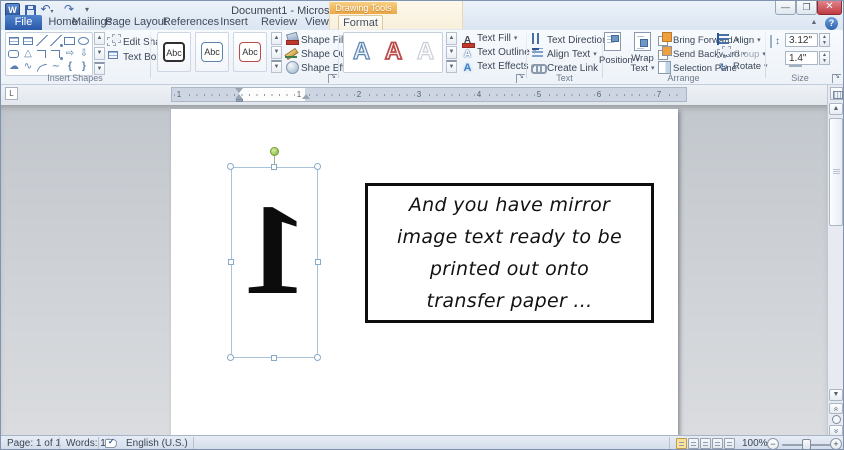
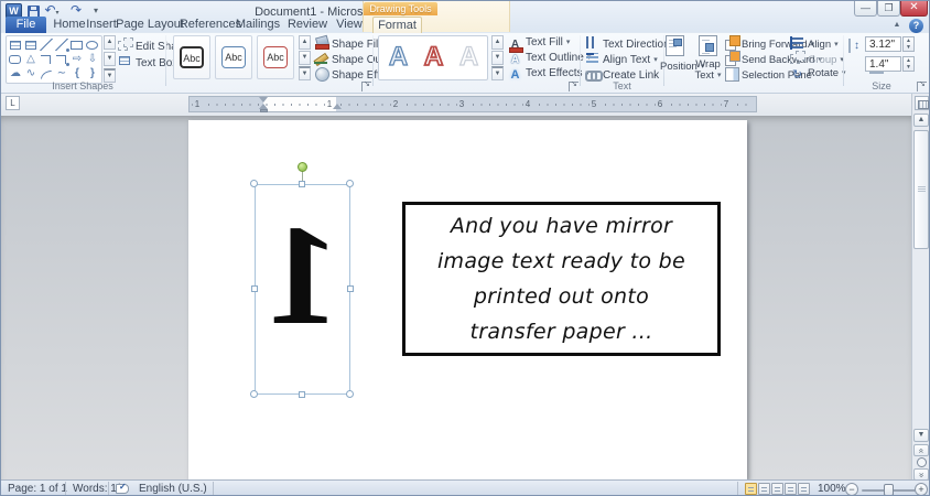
  W
  ↷
  ▾
  Drawing Tools
  —
  ❐
  ✕
  File
  Home
- Mailings
+ Insert
  Page Layout
  References
- Insert
+ Mailings
  Review
  View
  Format
  ?
  △ ⇨ ⇩☁ ∿ ∼ { }
  Text Bo
  Insert Shapes
  Abc
  Abc
  Abc
  Shape Fi
  A
  A
  A
  A Text Fill
  A Text Outline
  A Text Effect
  Text Directio
  Align Text
  Create Link
  Text
  Positio
  Wrap Text
  Bring Forwd
  Send Bacrd
  Selection Pane
  Align
  Group
  ↻ Rotate
- Arrange
  ↕
  3.12"
  1.4"
  Size
  1
  1
  2
  3
  4
  5
  6
  7
  And you have mirror
  image text ready to be
  printed out onto
  transfer paper ...
  Page: 1 of
  Words: 1
  English (U.S.)
  100%
  −
  +
